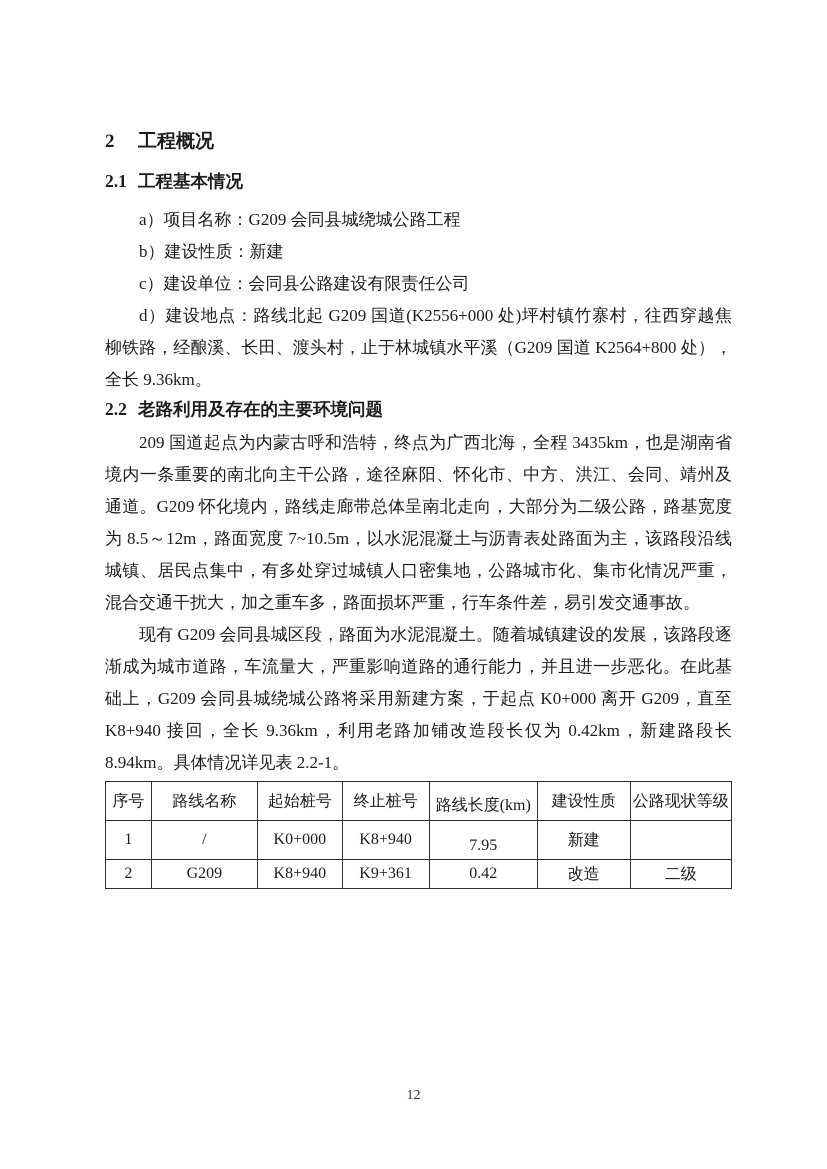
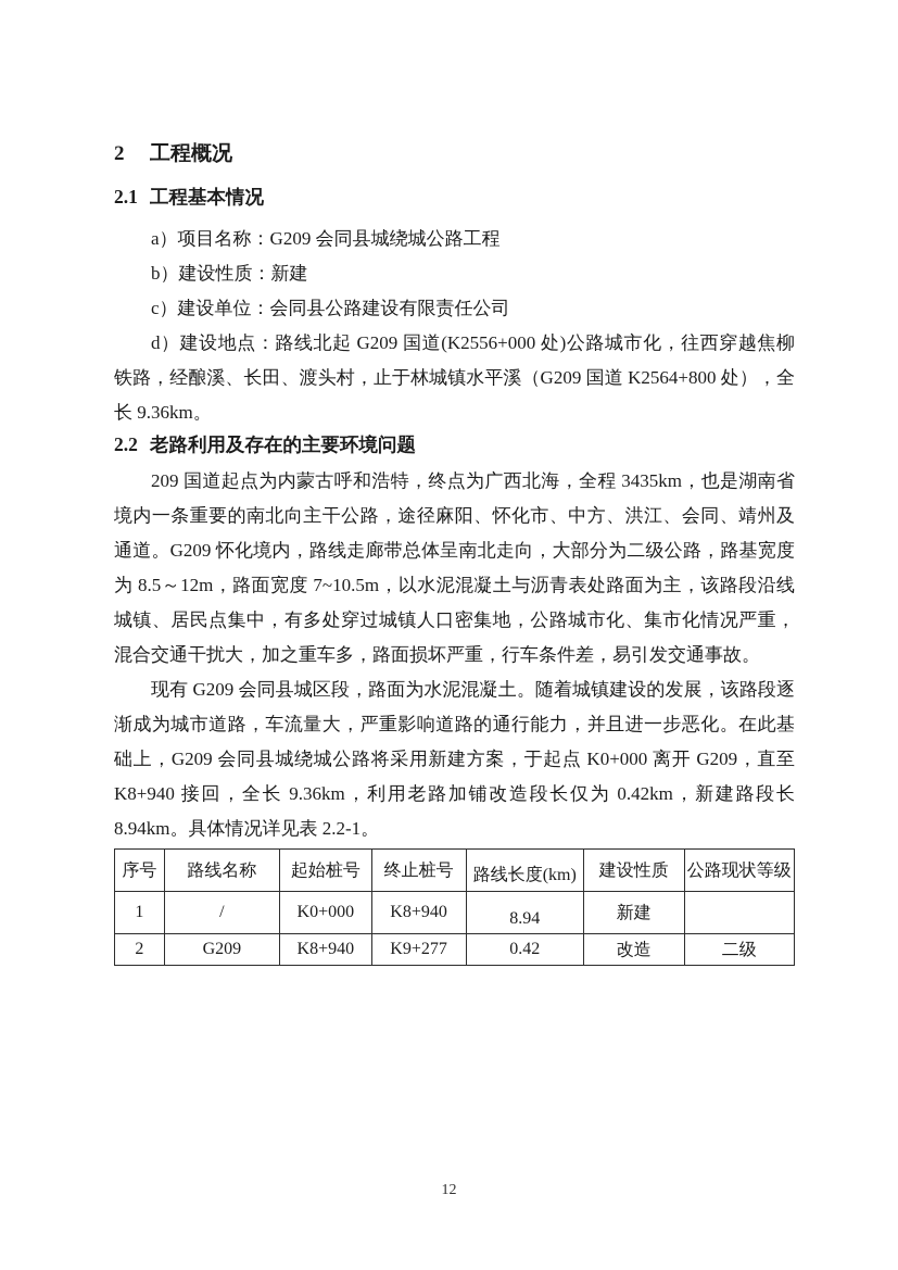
  2 工程概况
  2.1 工程基本情况
  a）项目名称：G209 会同县城绕城公路工程
  b）建设性质：新建
  c）建设单位：会同县公路建设有限责任公司
- d）建设地点：路线北起 G209 国道(K2556+000 处)坪村镇竹寨村，往西穿越焦柳铁路，经酿溪、长田、渡头村，止于林城镇水平溪（G209 国道 K2564+800 处），全长 9.36km。
+ d）建设地点：路线北起 G209 国道(K2556+000 处)公路城市化，往西穿越焦柳铁路，经酿溪、长田、渡头村，止于林城镇水平溪（G209 国道 K2564+800 处），全长 9.36km。
  2.2 老路利用及存在的主要环境问题
  209 国道起点为内蒙古呼和浩特，终点为广西北海，全程 3435km，也是湖南省境内一条重要的南北向主干公路，途径麻阳、怀化市、中方、洪江、会同、靖州及通道。G209 怀化境内，路线走廊带总体呈南北走向，大部分为二级公路，路基宽度为 8.5～12m，路面宽度 7~10.5m，以水泥混凝土与沥青表处路面为主，该路段沿线城镇、居民点集中，有多处穿过城镇人口密集地，公路城市化、集市化情况严重，混合交通干扰大，加之重车多，路面损坏严重，行车条件差，易引发交通事故。
  现有 G209 会同县城区段，路面为水泥混凝土。随着城镇建设的发展，该路段逐渐成为城市道路，车流量大，严重影响道路的通行能力，并且进一步恶化。在此基础上，G209 会同县城绕城公路将采用新建方案，于起点 K0+000 离开 G209，直至 K8+940 接回，全长 9.36km，利用老路加铺改造段长仅为 0.42km，新建路段长 8.94km。具体情况详见表 2.2-1。
  序号	路线名称	起始桩号	终止桩号	路线长度(km)	建设性质	公路现状等级
- 1	/	K0+000	K8+940	7.95	新建
+ 1	/	K0+000	K8+940	8.94	新建
- 2	G209	K8+940	K9+361	0.42	改造	二级
+ 2	G209	K8+940	K9+277	0.42	改造	二级
  12
